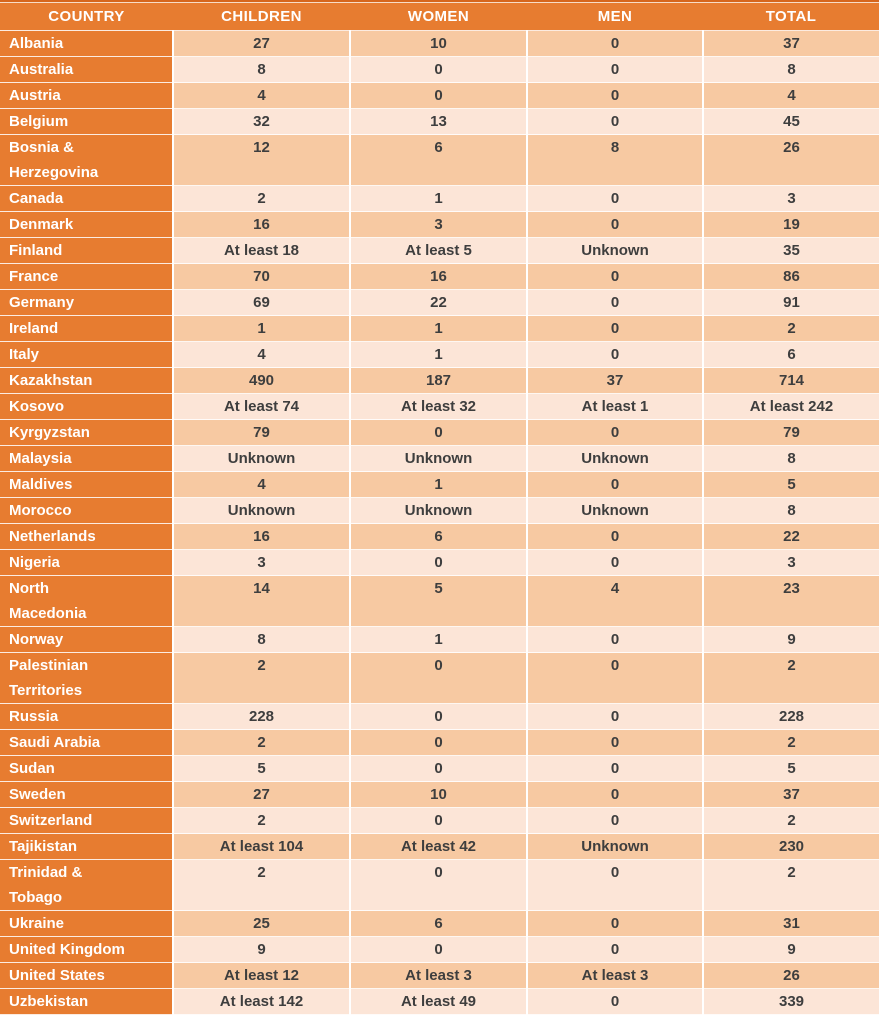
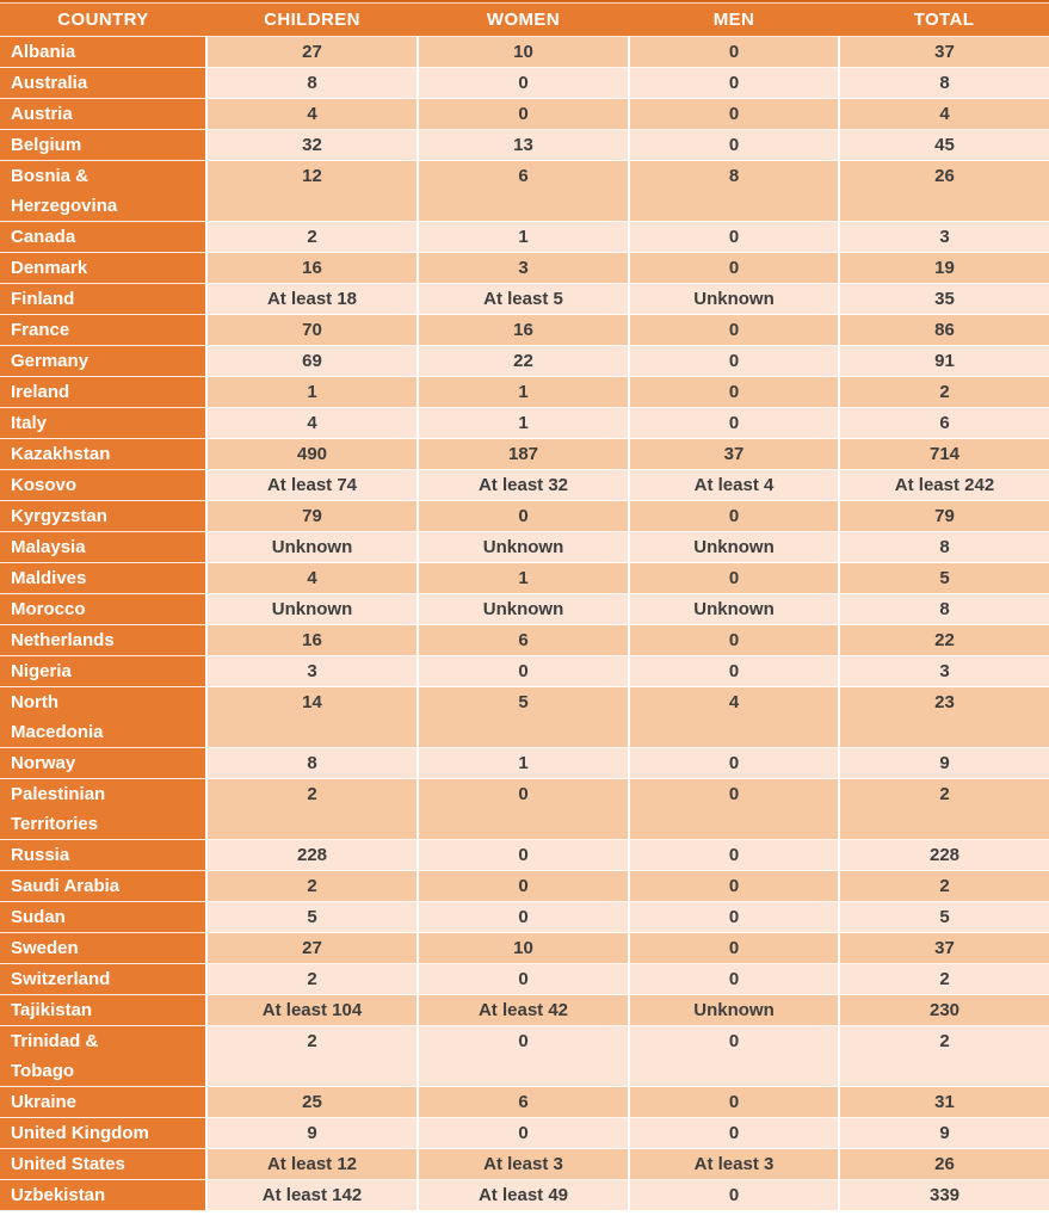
  COUNTRY	CHILDREN	WOMEN	MEN	TOTAL
  Albania	27	10	0	37
  Australia	8	0	0	8
  Austria	4	0	0	4
  Belgium	32	13	0	45
  Bosnia & Herzegovina	12	6	8	26
  Canada	2	1	0	3
  Denmark	16	3	0	19
  Finland	At least 18	At least 5	Unknown	35
  France	70	16	0	86
  Germany	69	22	0	91
  Ireland	1	1	0	2
  Italy	4	1	0	6
  Kazakhstan	490	187	37	714
- Kosovo	At least 74	At least 32	At least 1	At least 242
+ Kosovo	At least 74	At least 32	At least 4	At least 242
  Kyrgyzstan	79	0	0	79
  Malaysia	Unknown	Unknown	Unknown	8
  Maldives	4	1	0	5
  Morocco	Unknown	Unknown	Unknown	8
  Netherlands	16	6	0	22
  Nigeria	3	0	0	3
  North Macedonia	14	5	4	23
  Norway	8	1	0	9
  Palestinian Territories	2	0	0	2
  Russia	228	0	0	228
  Saudi Arabia	2	0	0	2
  Sudan	5	0	0	5
  Sweden	27	10	0	37
  Switzerland	2	0	0	2
  Tajikistan	At least 104	At least 42	Unknown	230
  Trinidad & Tobago	2	0	0	2
  Ukraine	25	6	0	31
  United Kingdom	9	0	0	9
  United States	At least 12	At least 3	At least 3	26
  Uzbekistan	At least 142	At least 49	0	339
